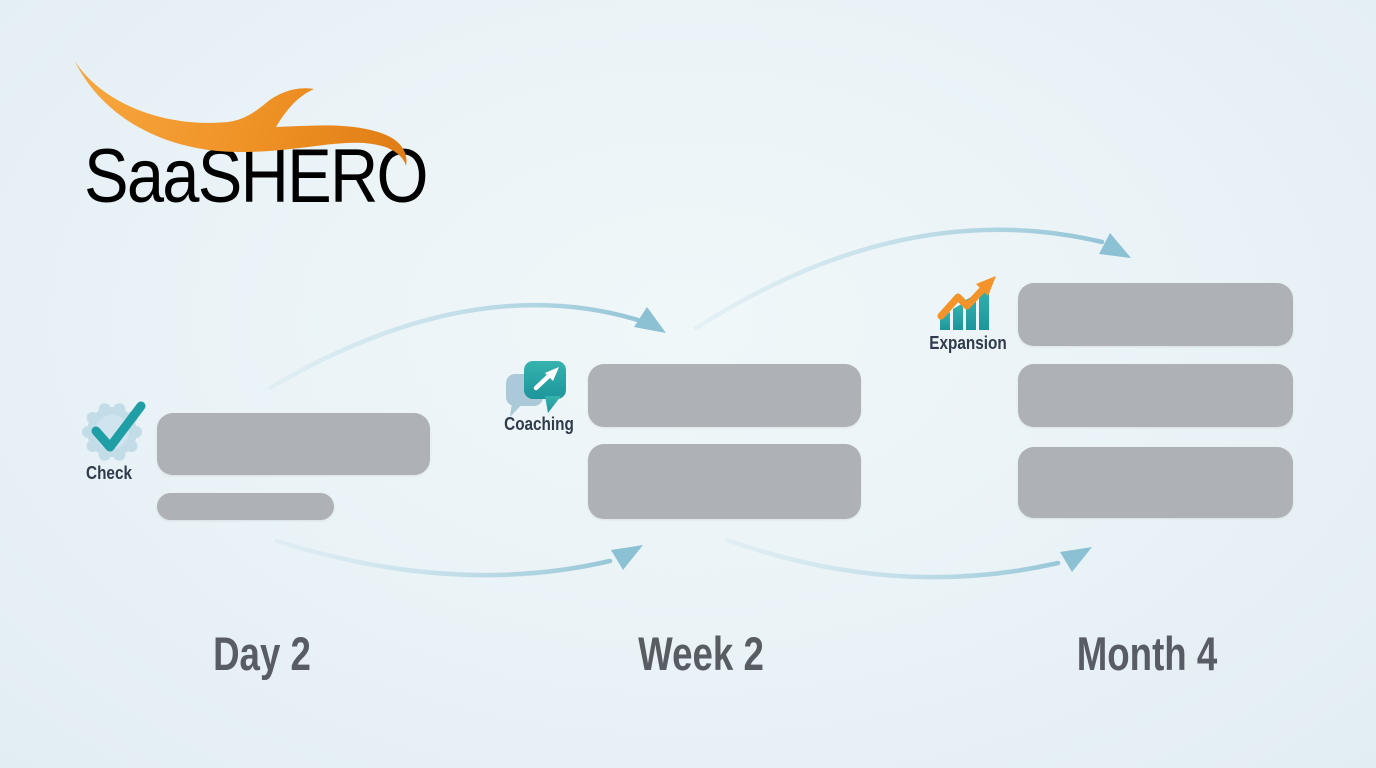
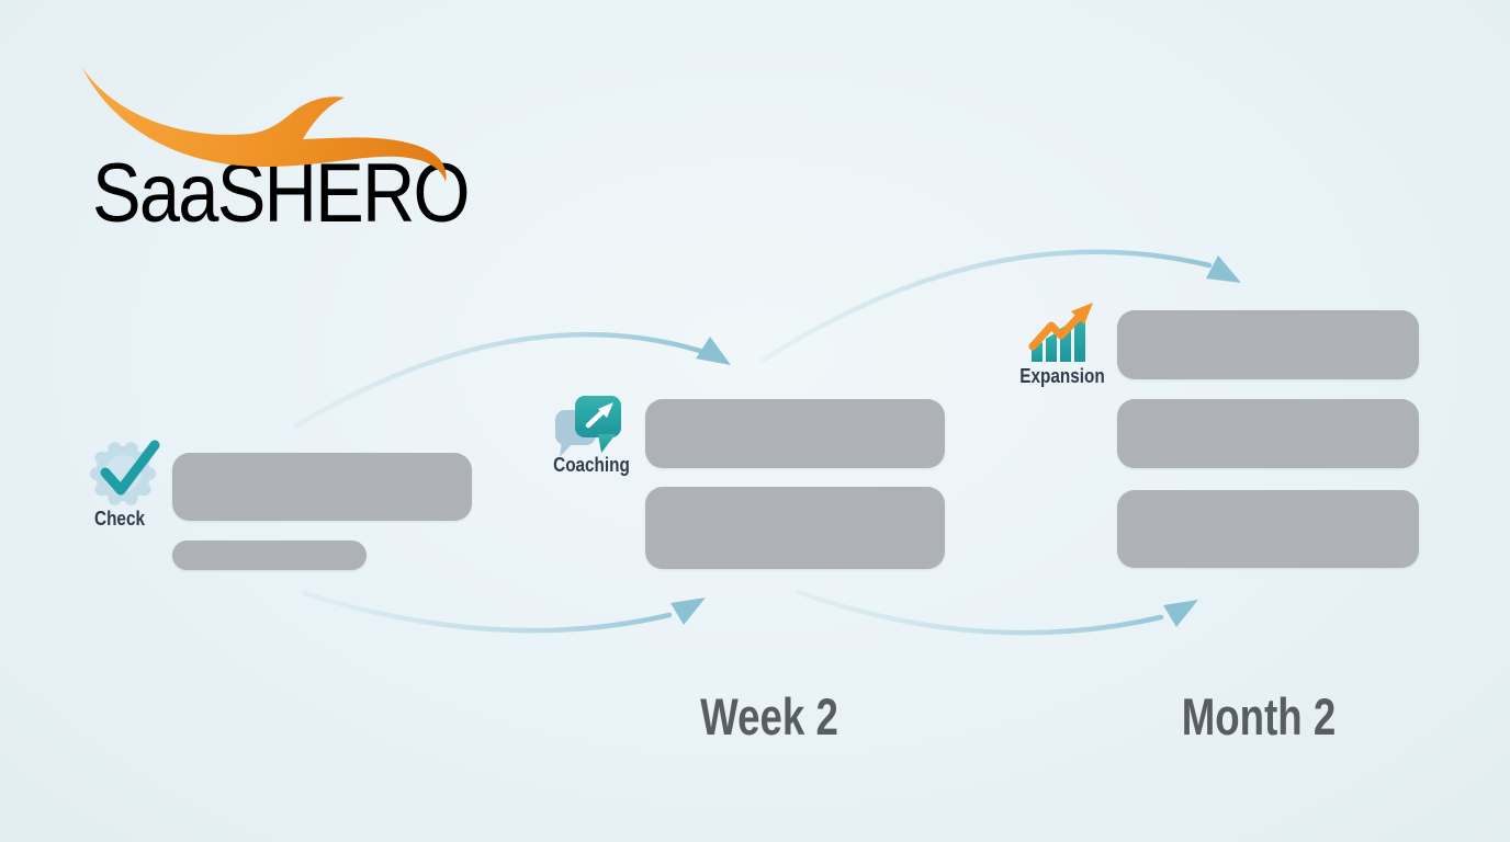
  SaaSHERO
  Check
  Coaching
  Expansion
- Day 2
  Week 2
- Month 4
+ Month 2
